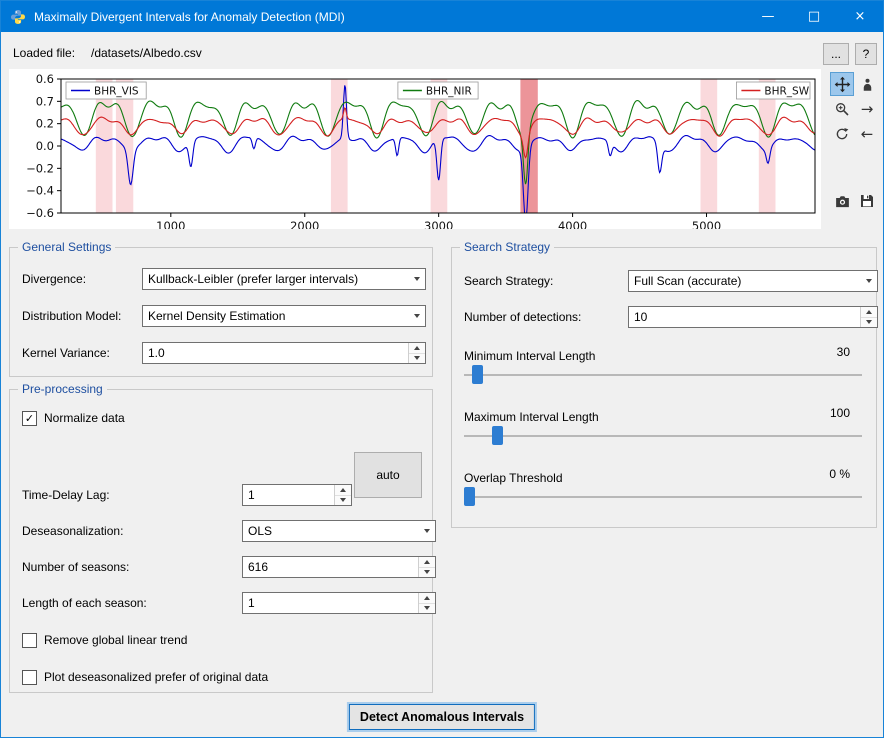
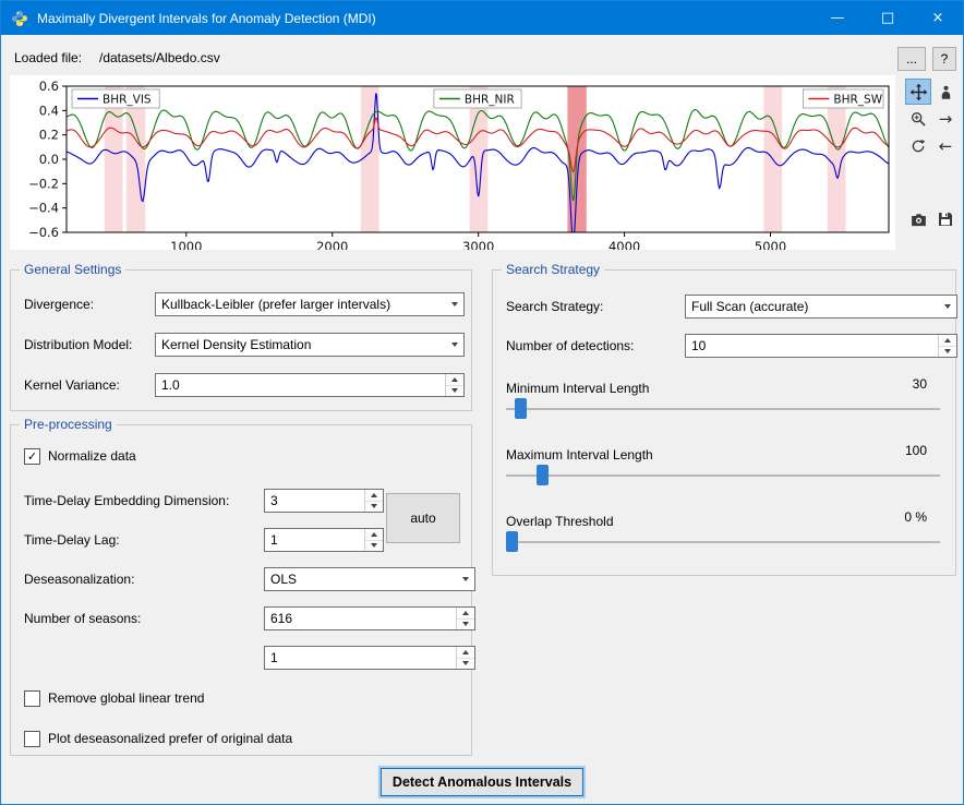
  Maximally Divergent Intervals for Anomaly Detection (MDI)
  —
  □
  ×
  Loaded file:
  /datasets/Albedo.csv
  ...
  ?
  0.6
- 0.7
+ 0.4
  0.2
  0.0
  −0.2
  −0.4
  −0.6
  1000
  2000
  3000
  4000
  5000
  BHR_VIS
  BHR_NIR
  BHR_SW
  →
  ←
  General Settings
  Divergence:
  Kullback-Leibler (prefer larger intervals)
  Distribution Model:
  Kernel Density Estimation
  Kernel Variance:
  1.0
  Pre-processing
  ✓
  Normalize data
+ Time-Delay Embedding Dimension:
+ 3
  auto
  Time-Delay Lag:
  1
  Deseasonalization:
  OLS
  Number of seasons:
  616
- Length of each season:
  1
  Remove global linear trend
  Plot deseasonalized prefer of original data
  Search Strategy
  Search Strategy:
  Full Scan (accurate)
  Number of detections:
  10
  Minimum Interval Length
  30
  Maximum Interval Length
  100
  Overlap Threshold
  0 %
  Detect Anomalous Intervals
